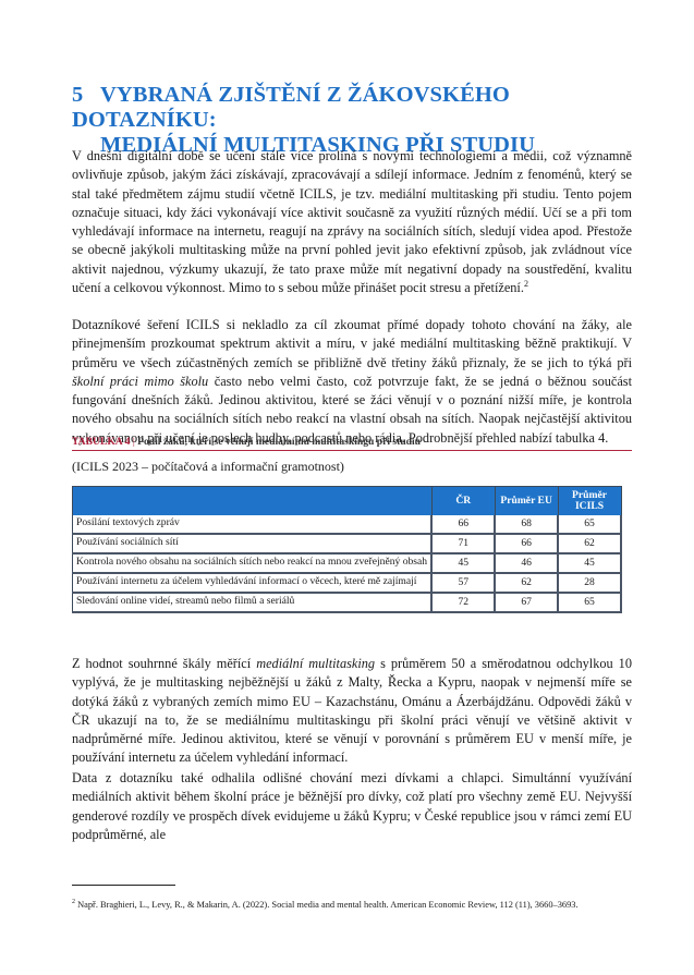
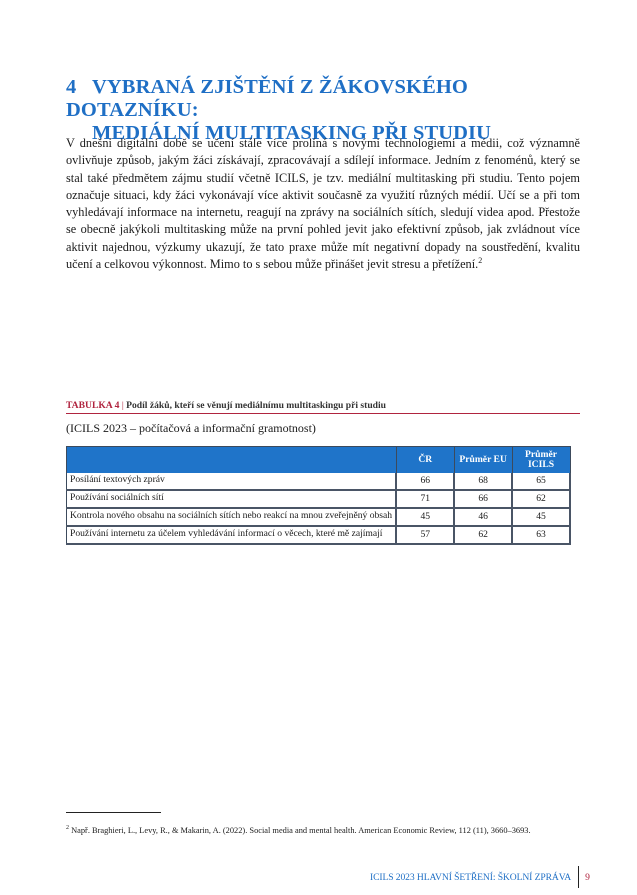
- 5 VYBRANÁ ZJIŠTĚNÍ Z ŽÁKOVSKÉHO DOTAZNÍKU:
+ 4 VYBRANÁ ZJIŠTĚNÍ Z ŽÁKOVSKÉHO DOTAZNÍKU:
  MEDIÁLNÍ MULTITASKING PŘI STUDIU
- V dnešní digitální době se učení stále více prolíná s novými technologiemi a médii, což významně ovlivňuje způsob, jakým žáci získávají, zpracovávají a sdílejí informace. Jedním z fenoménů, který se stal také předmětem zájmu studií včetně ICILS, je tzv. mediální multitasking při studiu. Tento pojem označuje situaci, kdy žáci vykonávají více aktivit současně za využití různých médií. Učí se a při tom vyhledávají informace na internetu, reagují na zprávy na sociálních sítích, sledují videa apod. Přestože se obecně jakýkoli multitasking může na první pohled jevit jako efektivní způsob, jak zvládnout více aktivit najednou, výzkumy ukazují, že tato praxe může mít negativní dopady na soustředění, kvalitu učení a celkovou výkonnost. Mimo to s sebou může přinášet pocit stresu a přetížení.2
+ V dnešní digitální době se učení stále více prolíná s novými technologiemi a médii, což významně ovlivňuje způsob, jakým žáci získávají, zpracovávají a sdílejí informace. Jedním z fenoménů, který se stal také předmětem zájmu studií včetně ICILS, je tzv. mediální multitasking při studiu. Tento pojem označuje situaci, kdy žáci vykonávají více aktivit současně za využití různých médií. Učí se a při tom vyhledávají informace na internetu, reagují na zprávy na sociálních sítích, sledují videa apod. Přestože se obecně jakýkoli multitasking může na první pohled jevit jako efektivní způsob, jak zvládnout více aktivit najednou, výzkumy ukazují, že tato praxe může mít negativní dopady na soustředění, kvalitu učení a celkovou výkonnost. Mimo to s sebou může přinášet jevit stresu a přetížení.2
- Dotazníkové šeření ICILS si nekladlo za cíl zkoumat přímé dopady tohoto chování na žáky, ale přinejmenším prozkoumat spektrum aktivit a míru, v jaké mediální multitasking běžně praktikují. V průměru ve všech zúčastněných zemích se přibližně dvě třetiny žáků přiznaly, že se jich to týká při školní práci mimo školu často nebo velmi často, což potvrzuje fakt, že se jedná o běžnou součást fungování dnešních žáků. Jedinou aktivitou, které se žáci věnují v o poznání nižší míře, je kontrola nového obsahu na sociálních sítích nebo reakcí na vlastní obsah na sítích. Naopak nejčastější aktivitou vykonávanou při učení je poslech hudby, podcastů nebo rádia. Podrobnější přehled nabízí tabulka 4.
  TABULKA 4 | Podíl žáků, kteří se věnují mediálnímu multitaskingu při studiu
  (ICILS 2023 – počítačová a informační gramotnost)
  	ČR	Průměr EU	Průměr ICILS
  Posílání textových zpráv	66	68	65
  Používání sociálních sítí	71	66	62
  Kontrola nového obsahu na sociálních sítích nebo reakcí na mnou zveřejněný obsah	45	46	45
- Používání internetu za účelem vyhledávání informací o věcech, které mě zajímají	57	62	28
+ Používání internetu za účelem vyhledávání informací o věcech, které mě zajímají	57	62	63
- Sledování online videí, streamů nebo filmů a seriálů	72	67	65
- Z hodnot souhrnné škály měřící mediální multitasking s průměrem 50 a směrodatnou odchylkou 10 vyplývá, že je multitasking nejběžnější u žáků z Malty, Řecka a Kypru, naopak v nejmenší míře se dotýká žáků z vybraných zemích mimo EU – Kazachstánu, Ománu a Ázerbájdžánu. Odpovědi žáků v ČR ukazují na to, že se mediálnímu multitaskingu při školní práci věnují ve většině aktivit v nadprůměrné míře. Jedinou aktivitou, které se věnují v porovnání s průměrem EU v menší míře, je používání internetu za účelem vyhledání informací.
- Data z dotazníku také odhalila odlišné chování mezi dívkami a chlapci. Simultánní využívání mediálních aktivit během školní práce je běžnější pro dívky, což platí pro všechny země EU. Nejvyšší genderové rozdíly ve prospěch dívek evidujeme u žáků Kypru; v České republice jsou v rámci zemí EU podprůměrné, ale
  Např. Braghieri, L., Levy, R., & Makarin, A. (2022). Social media and mental health. American Economic Review, 112 (11), 3660–3693.
+ ICILS 2023 HLAVNÍ ŠETŘENÍ: ŠKOLNÍ ZPRÁVA
+ 9
